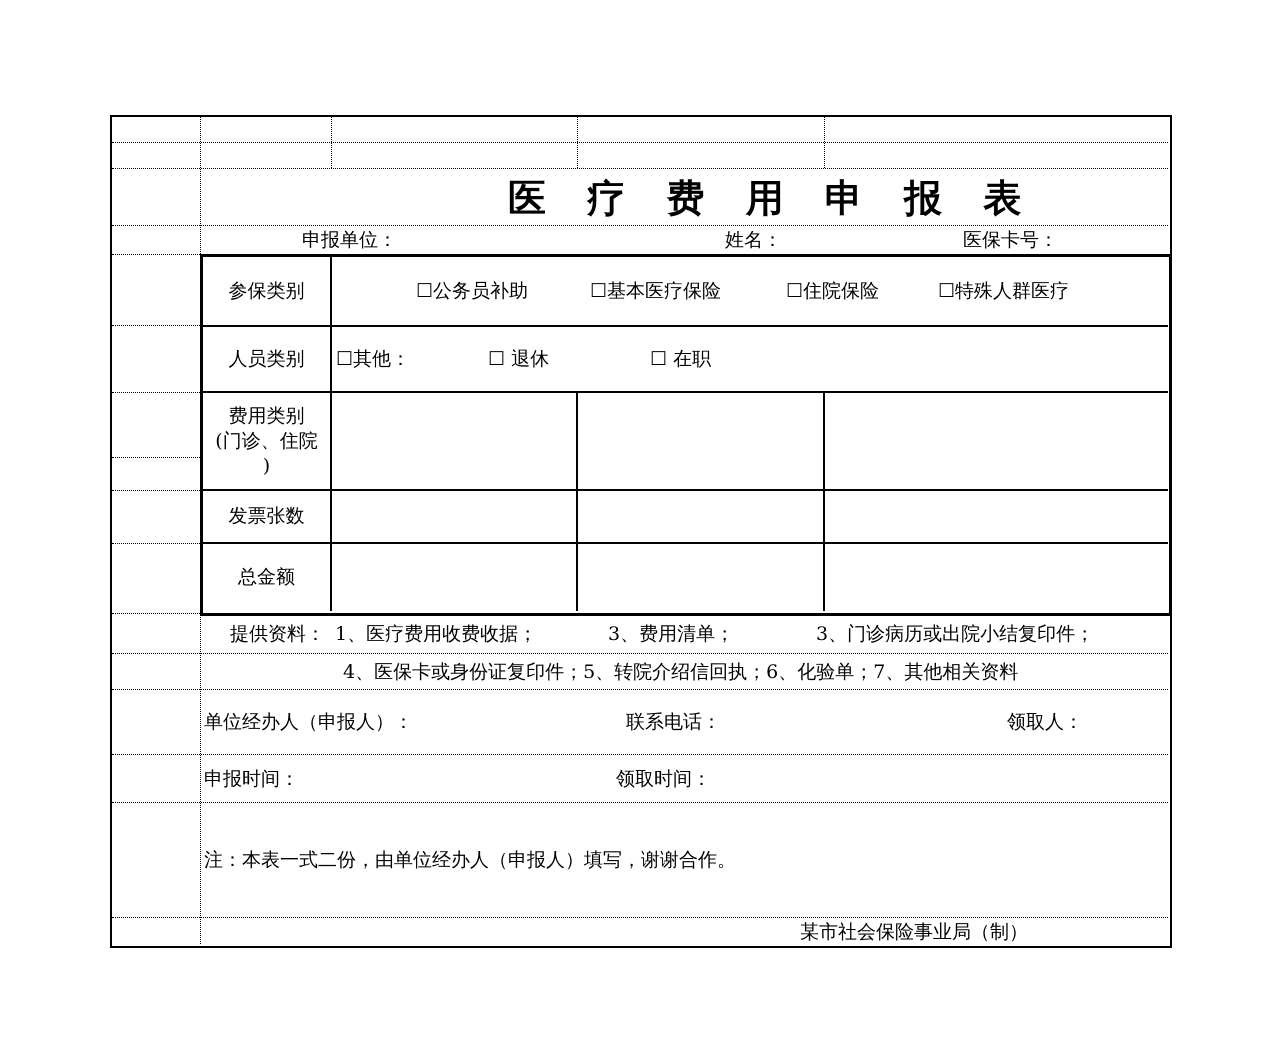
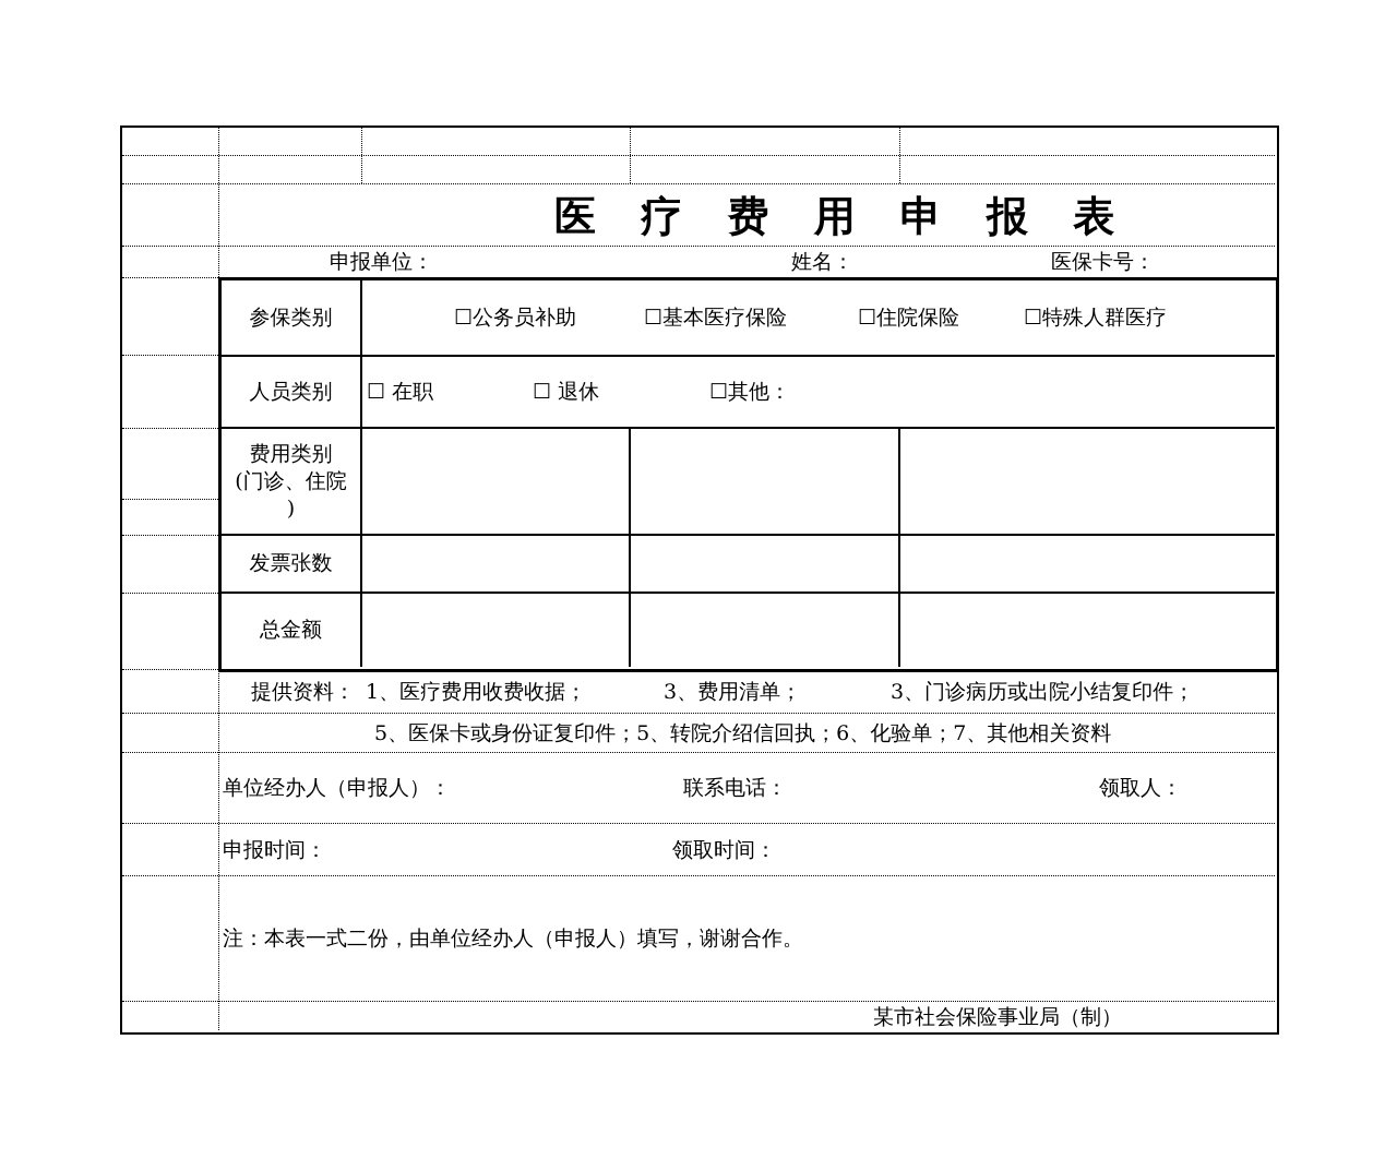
  医 疗 费 用 申 报 表
  申报单位：
  姓名：
  医保卡号：
  参保类别
  ☐公务员补助
  ☐基本医疗保险
  ☐住院保险
  ☐特殊人群医疗
  人员类别
- ☐其他：
+ ☐ 在职
  ☐ 退休
- ☐ 在职
+ ☐其他：
  费用类别
  (门诊、住院
  )
  发票张数
  总金额
  提供资料：
  1、医疗费用收费收据；
  3、费用清单；
  3、门诊病历或出院小结复印件；
- 4、医保卡或身份证复印件；5、转院介绍信回执；6、化验单；7、其他相关资料
+ 5、医保卡或身份证复印件；5、转院介绍信回执；6、化验单；7、其他相关资料
  单位经办人（申报人）：
  联系电话：
  领取人：
  申报时间：
  领取时间：
  注：本表一式二份，由单位经办人（申报人）填写，谢谢合作。
  某市社会保险事业局（制）
